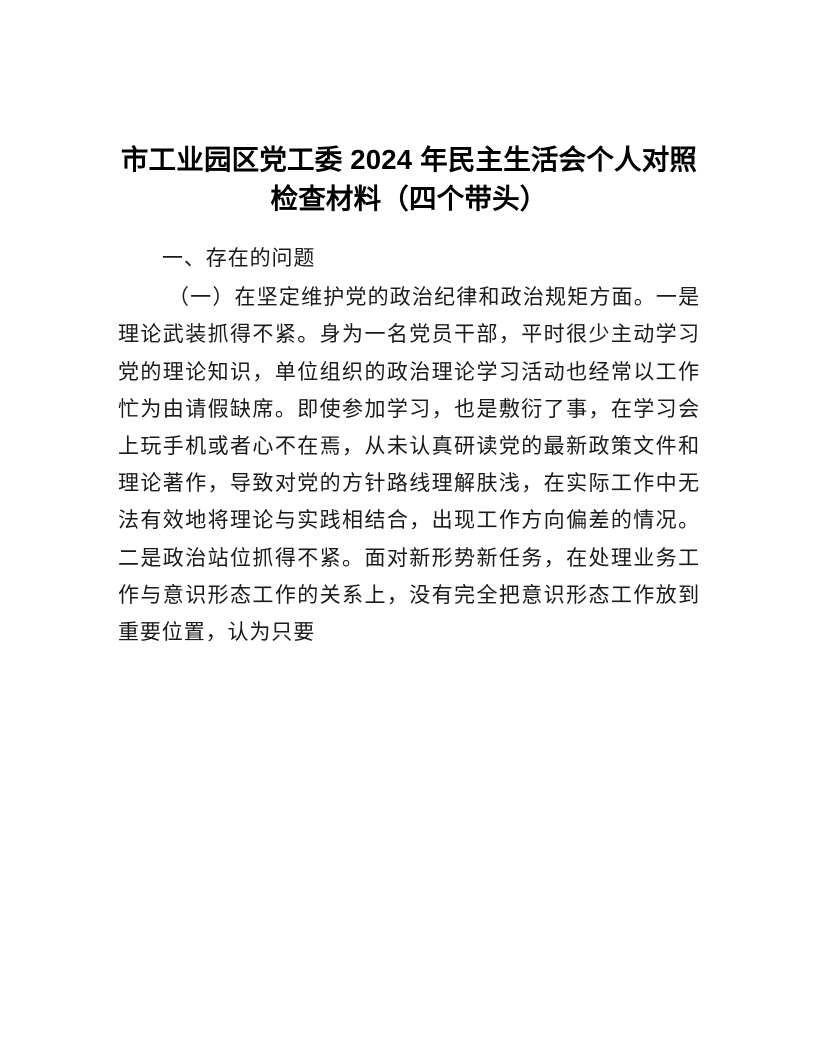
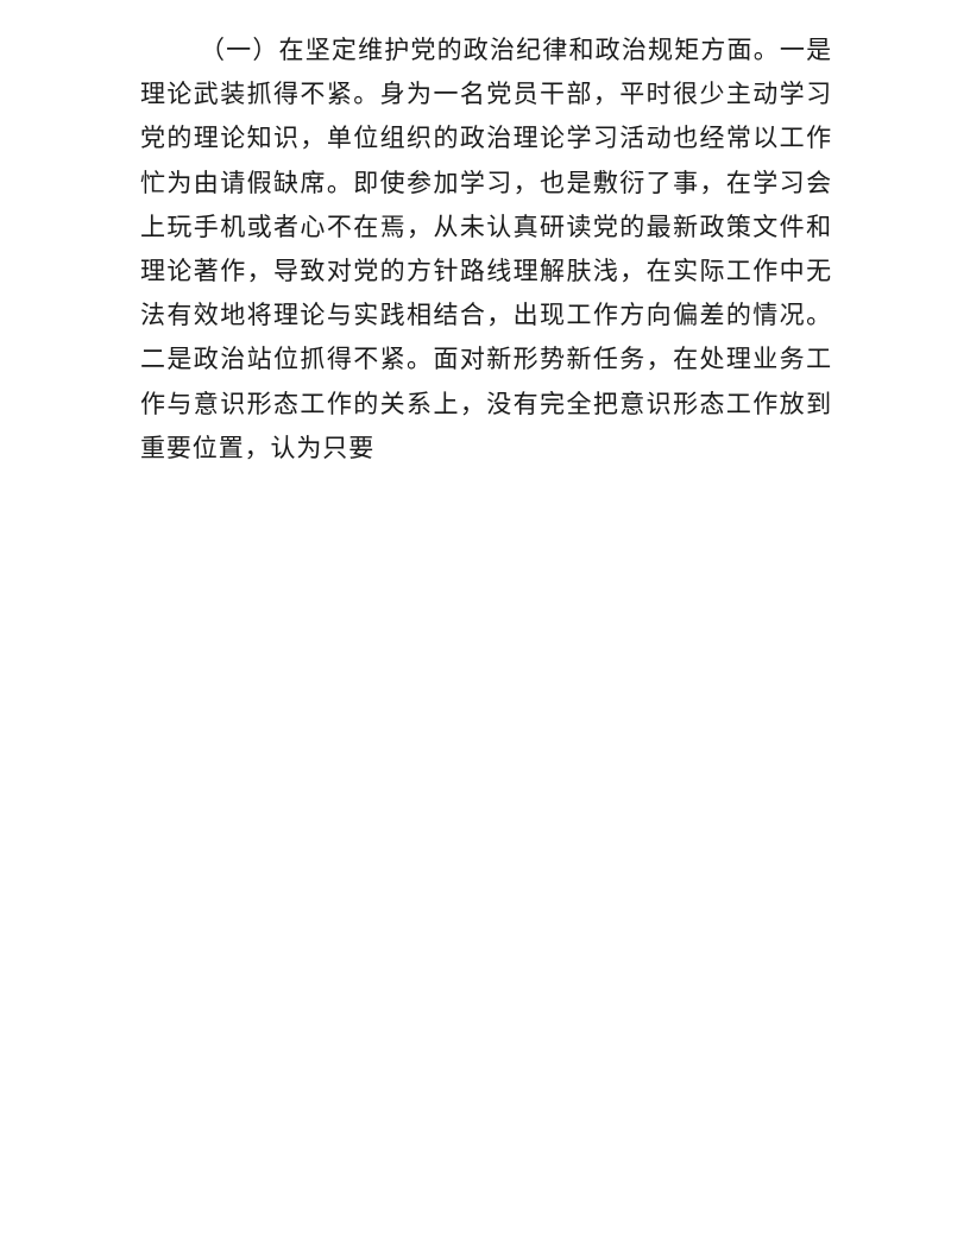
- 市工业园区党工委 2024 年民主生活会个人对照
- 检查材料（四个带头）
- 一、存在的问题
  （一）在坚定维护党的政治纪律和政治规矩方面。一是理论武装抓得不紧。身为一名党员干部，平时很少主动学习党的理论知识，单位组织的政治理论学习活动也经常以工作忙为由请假缺席。即使参加学习，也是敷衍了事，在学习会上玩手机或者心不在焉，从未认真研读党的最新政策文件和理论著作，导致对党的方针路线理解肤浅，在实际工作中无法有效地将理论与实践相结合，出现工作方向偏差的情况。二是政治站位抓得不紧。面对新形势新任务，在处理业务工作与意识形态工作的关系上，没有完全把意识形态工作放到重要位置，认为只要
